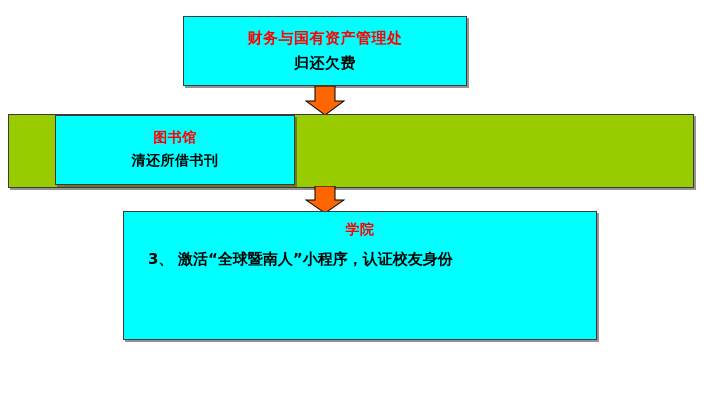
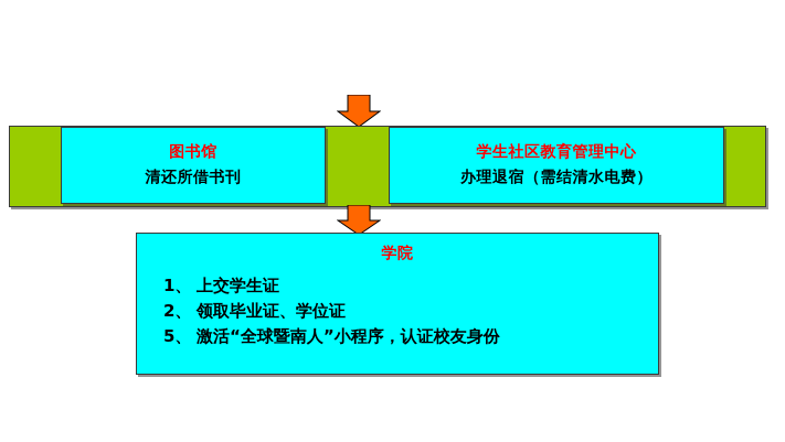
- 财务与国有资产管理处
- 归还欠费
  图书馆
  清还所借书刊
+ 学生社区教育管理中心
+ 办理退宿（需结清水电费）
  学院
+ 1、 上交学生证
+ 2、 领取毕业证、学位证
- 3、 激活“全球暨南人”小程序，认证校友身份
+ 5、 激活“全球暨南人”小程序，认证校友身份
